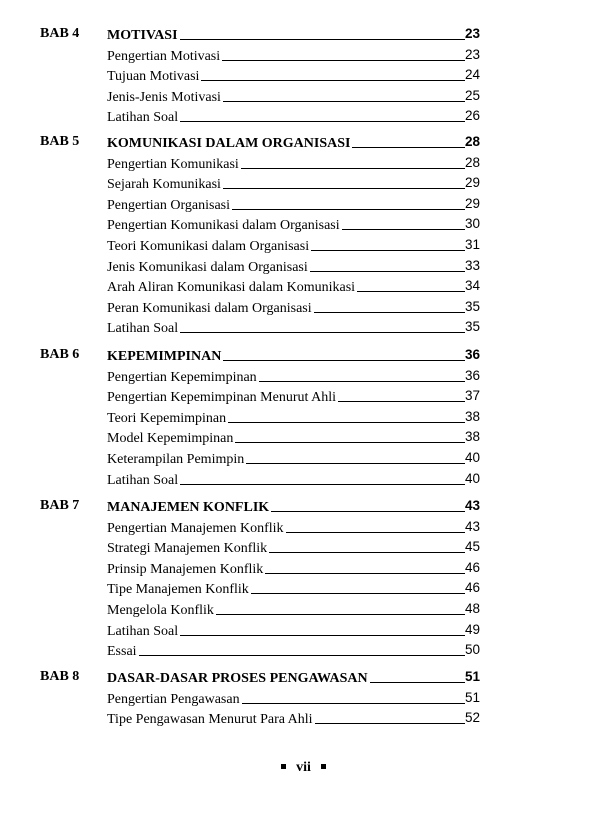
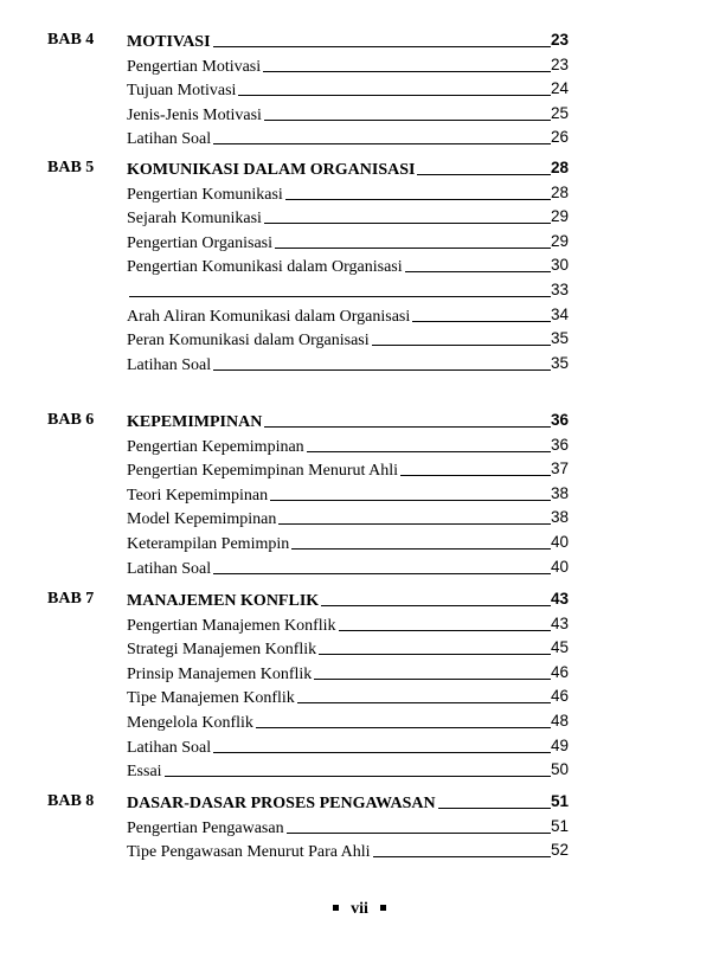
  BAB 4
  MOTIVASI
  23
  Pengertian Motivasi
  23
  Tujuan Motivasi
  24
  Jenis-Jenis Motivasi
  25
  Latihan Soal
  26
  BAB 5
  KOMUNIKASI DALAM ORGANISASI
  28
  Pengertian Komunikasi
  28
  Sejarah Komunikasi
  29
  Pengertian Organisasi
  29
  Pengertian Komunikasi dalam Organisasi
  30
- Teori Komunikasi dalam Organisasi
- 31
- Jenis Komunikasi dalam Organisasi
  33
- Arah Aliran Komunikasi dalam Komunikasi
+ Arah Aliran Komunikasi dalam Organisasi
  34
  Peran Komunikasi dalam Organisasi
  35
  Latihan Soal
  35
  BAB 6
  KEPEMIMPINAN
  36
  Pengertian Kepemimpinan
  36
  Pengertian Kepemimpinan Menurut Ahli
  37
  Teori Kepemimpinan
  38
  Model Kepemimpinan
  38
  Keterampilan Pemimpin
  40
  Latihan Soal
  40
  BAB 7
  MANAJEMEN KONFLIK
  43
  Pengertian Manajemen Konflik
  43
  Strategi Manajemen Konflik
  45
  Prinsip Manajemen Konflik
  46
  Tipe Manajemen Konflik
  46
  Mengelola Konflik
  48
  Latihan Soal
  49
  Essai
  50
  BAB 8
  DASAR-DASAR PROSES PENGAWASAN
  51
  Pengertian Pengawasan
  51
  Tipe Pengawasan Menurut Para Ahli
  52
  vii
